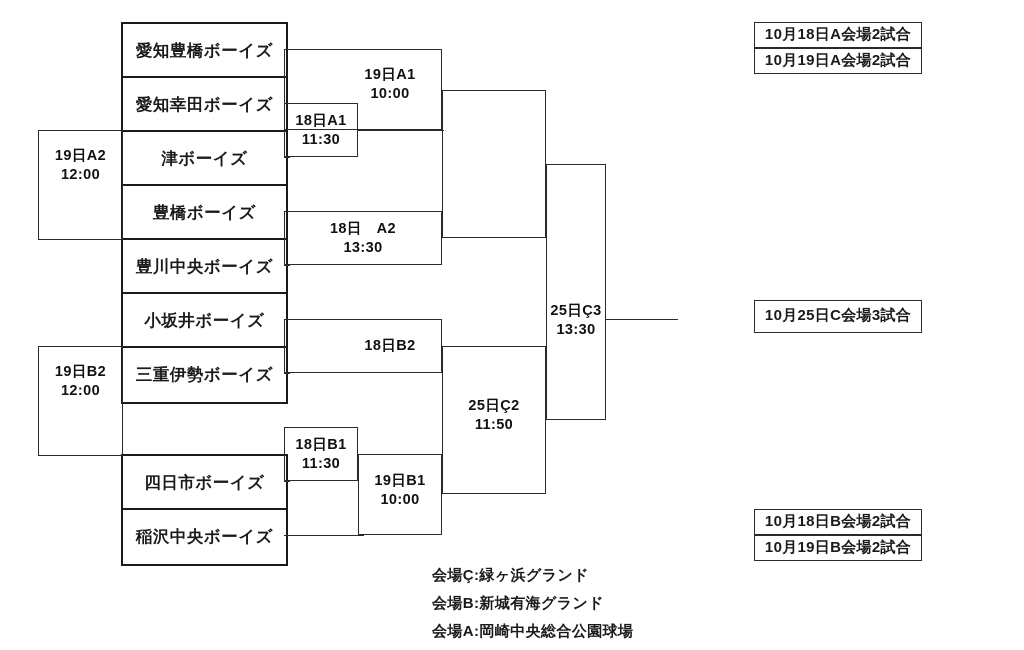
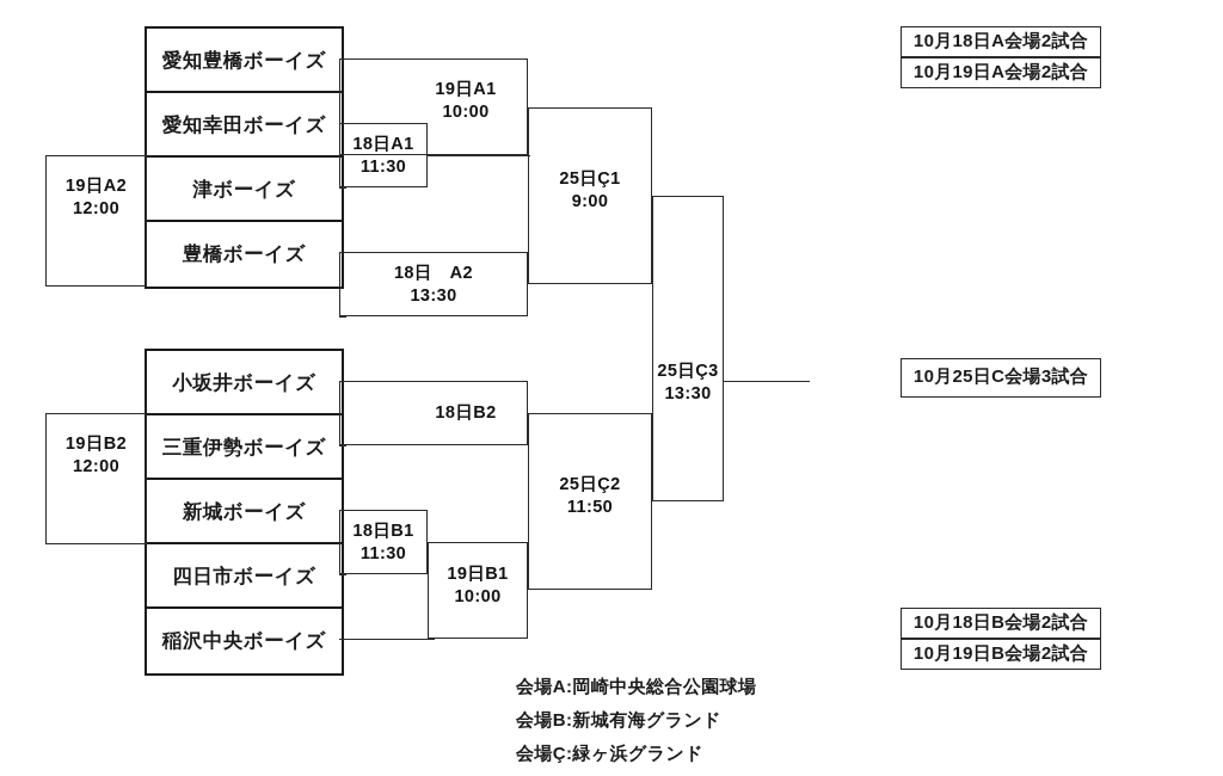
  愛知豊橋ボーイズ
  愛知幸田ボーイズ
  津ボーイズ
  豊橋ボーイズ
- 豊川中央ボーイズ
  小坂井ボーイズ
  三重伊勢ボーイズ
+ 新城ボーイズ
  四日市ボーイズ
  稲沢中央ボーイズ
  19日A2
  12:00
  19日B2
  12:00
  18日A1
  11:30
  19日A1
  10:00
  18日 A2
  13:30
+ 25日Ç1
+ 9:00
  18日B2
  18日B1
  11:30
  19日B1
  10:00
  25日Ç2
  11:50
  25日Ç3
  13:30
  10月18日A会場2試合
  10月19日A会場2試合
  10月25日C会場3試合
  10月18日B会場2試合
  10月19日B会場2試合
- 会場Ç:緑ヶ浜グランド
+ 会場A:岡崎中央総合公園球場
  会場B:新城有海グランド
- 会場A:岡崎中央総合公園球場
+ 会場Ç:緑ヶ浜グランド
